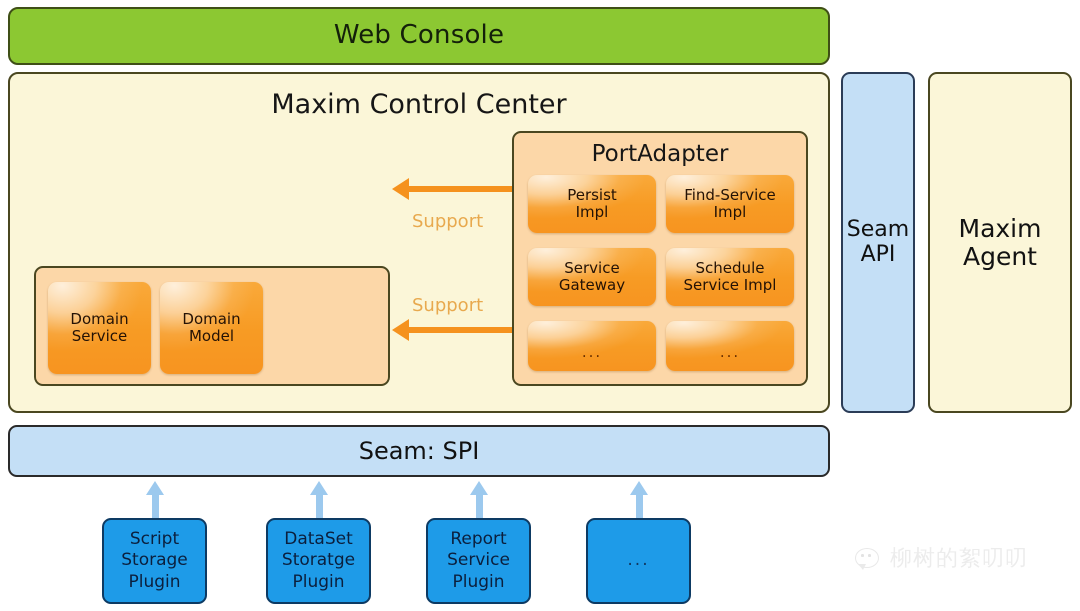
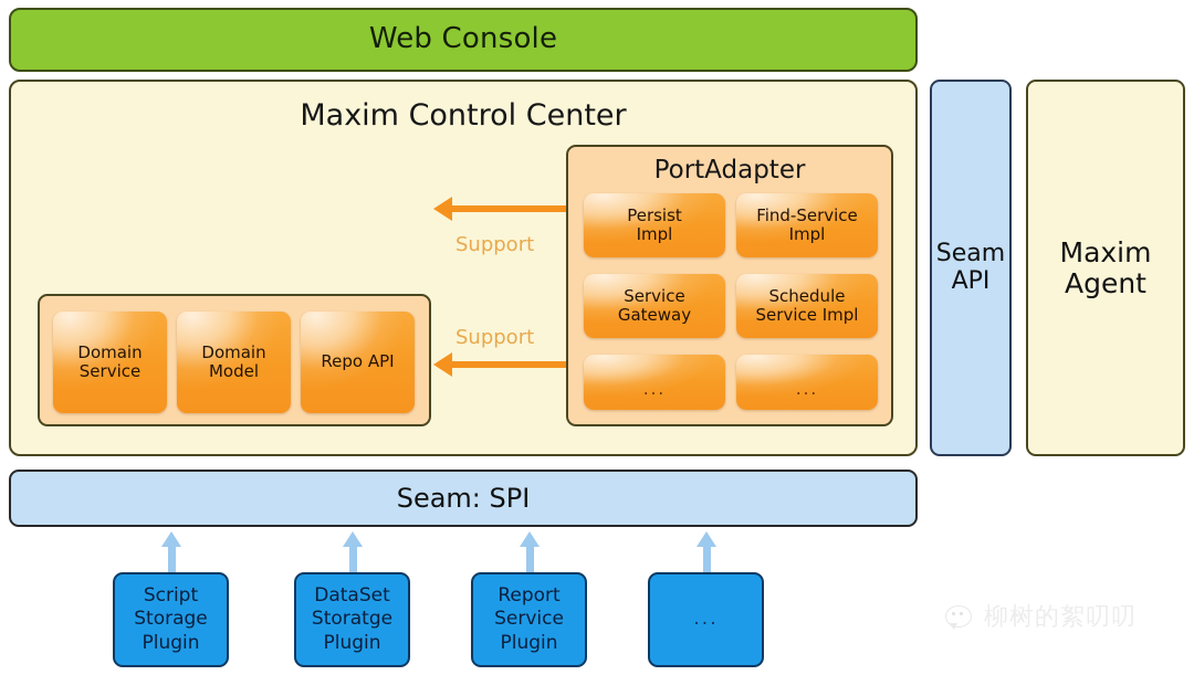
  Web Console
  Maxim Control Center
  Domain
  Service
  Domain
  Model
+ Repo API
  PortAdapter
  Persist
  Impl
  Find-Service
  Impl
  Service
  Gateway
  Schedule
  Service Impl
  ...
  ...
  Support
  Support
  Seam
  API
  Maxim
  Agent
  Seam: SPI
  Script
  Storage
  Plugin
  DataSet
  Storatge
  Plugin
  Report
  Service
  Plugin
  ...
